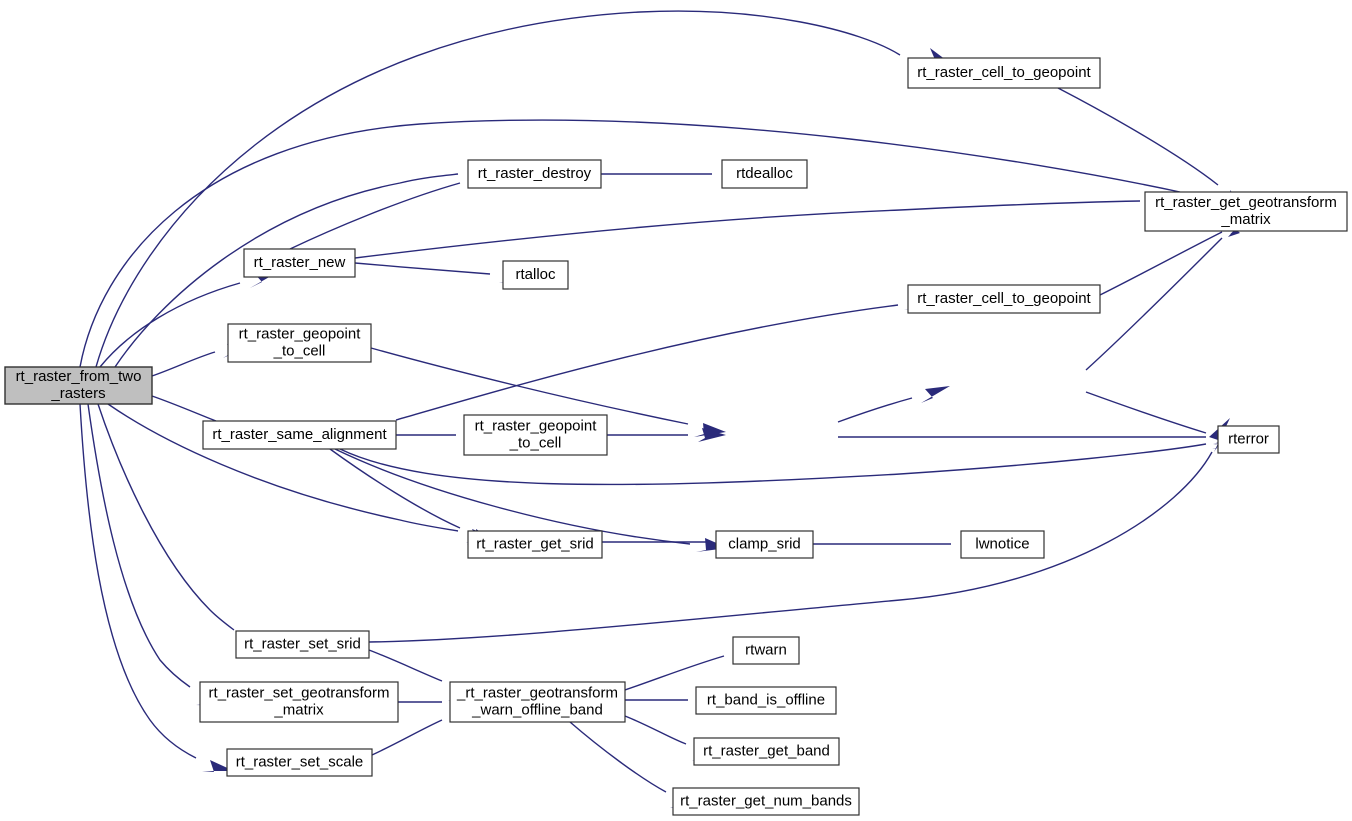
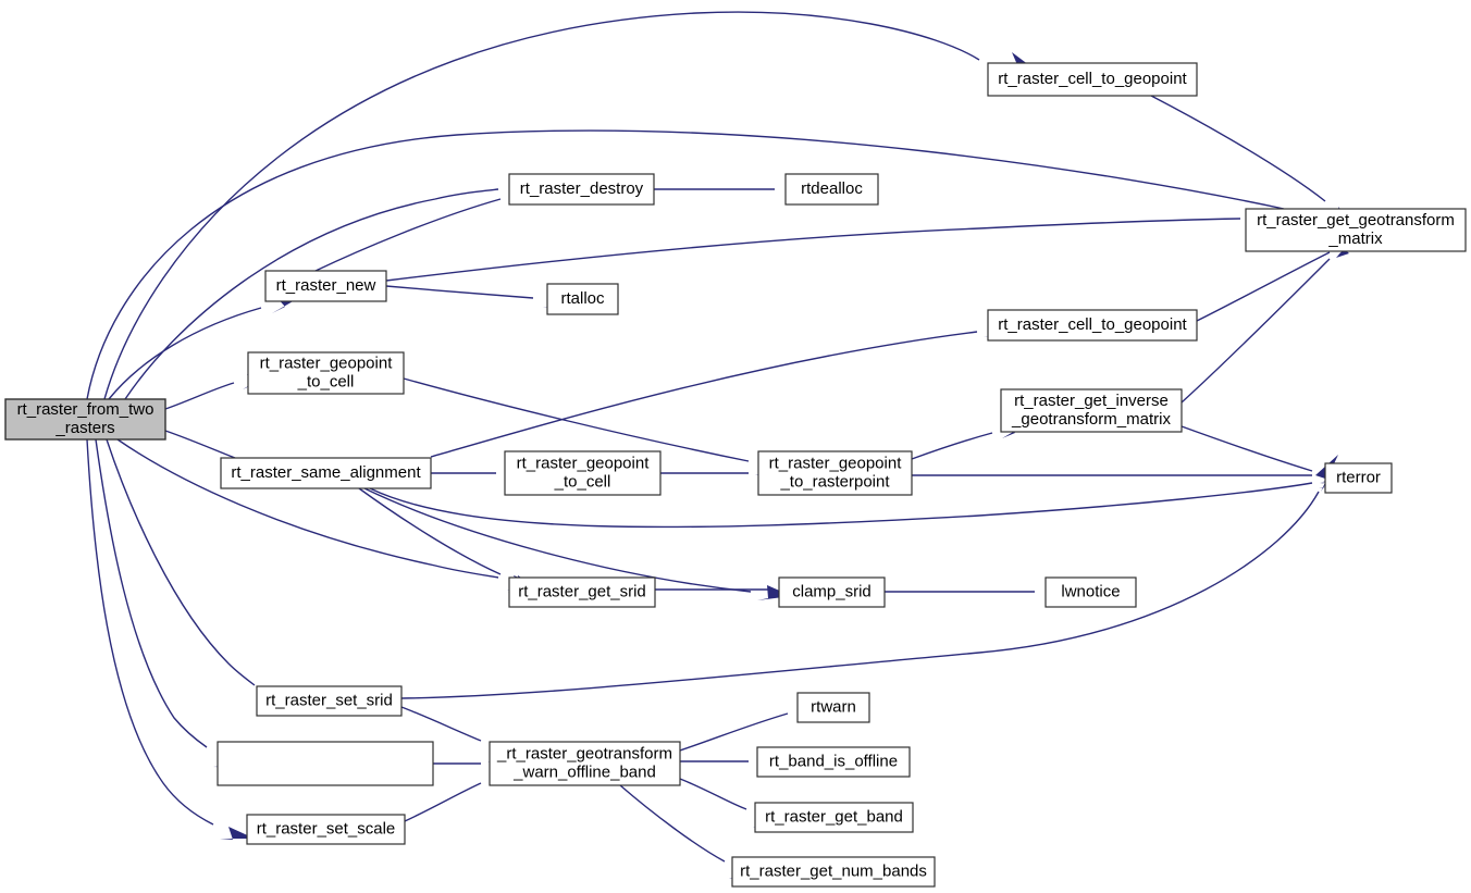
  rt_raster_from_two _rasters
  rt_raster_cell_to_geopoint
  rt_raster_get_geotransform _matrix
  rt_raster_destroy
  rtdealloc
  rt_raster_new
  rtalloc
  rt_raster_cell_to_geopoint
  rt_raster_geopoint _to_cell
+ rt_raster_get_inverse _geotransform_matrix
  rt_raster_same_alignment
  rt_raster_geopoint _to_cell
+ rt_raster_geopoint _to_rasterpoint
  rterror
  rt_raster_get_srid
  clamp_srid
  lwnotice
  rt_raster_set_srid
  rtwarn
  _rt_raster_geotransform _warn_offline_band
- rt_raster_set_geotransform _matrix
  rt_band_is_offline
  rt_raster_get_band
  rt_raster_set_scale
  rt_raster_get_num_bands
